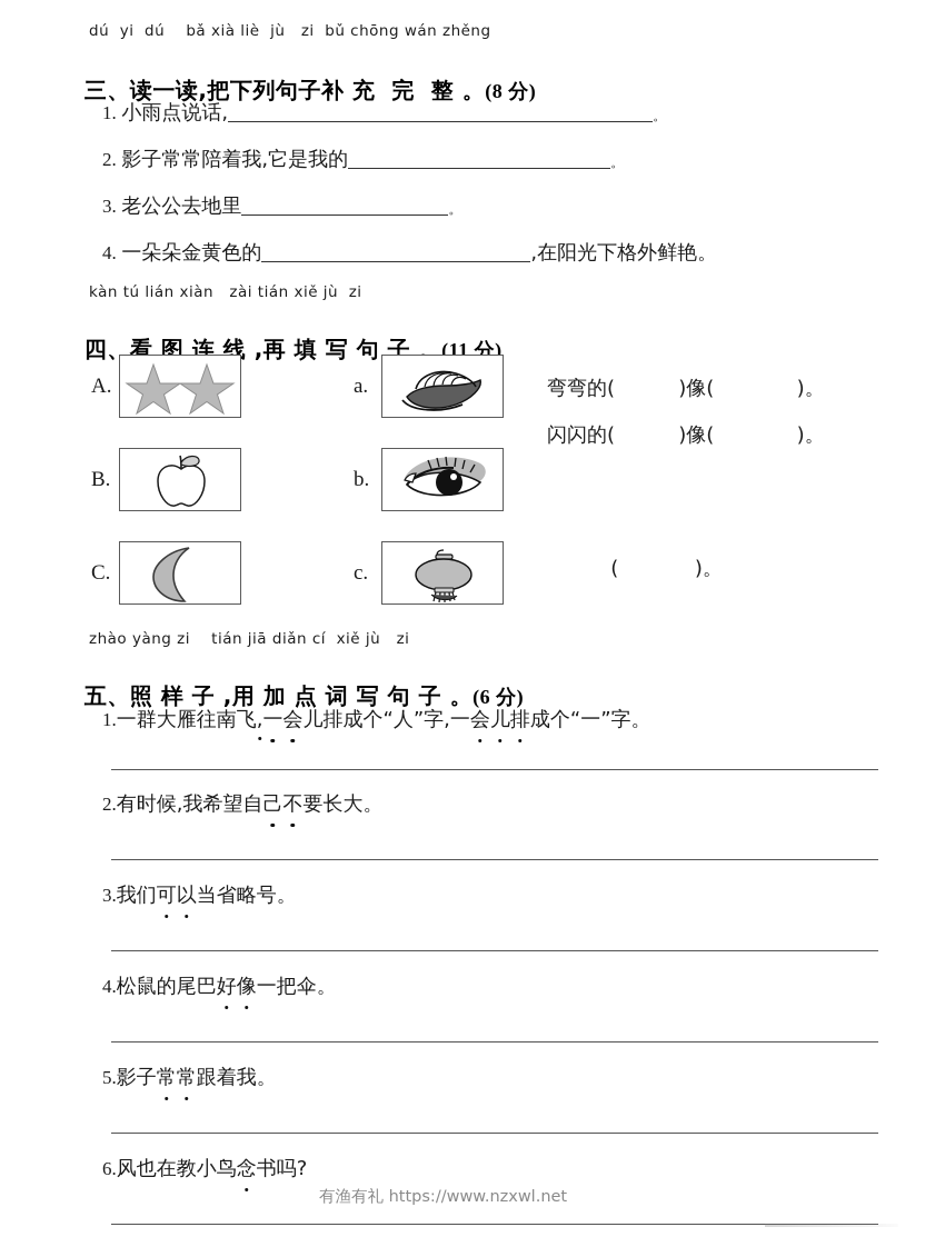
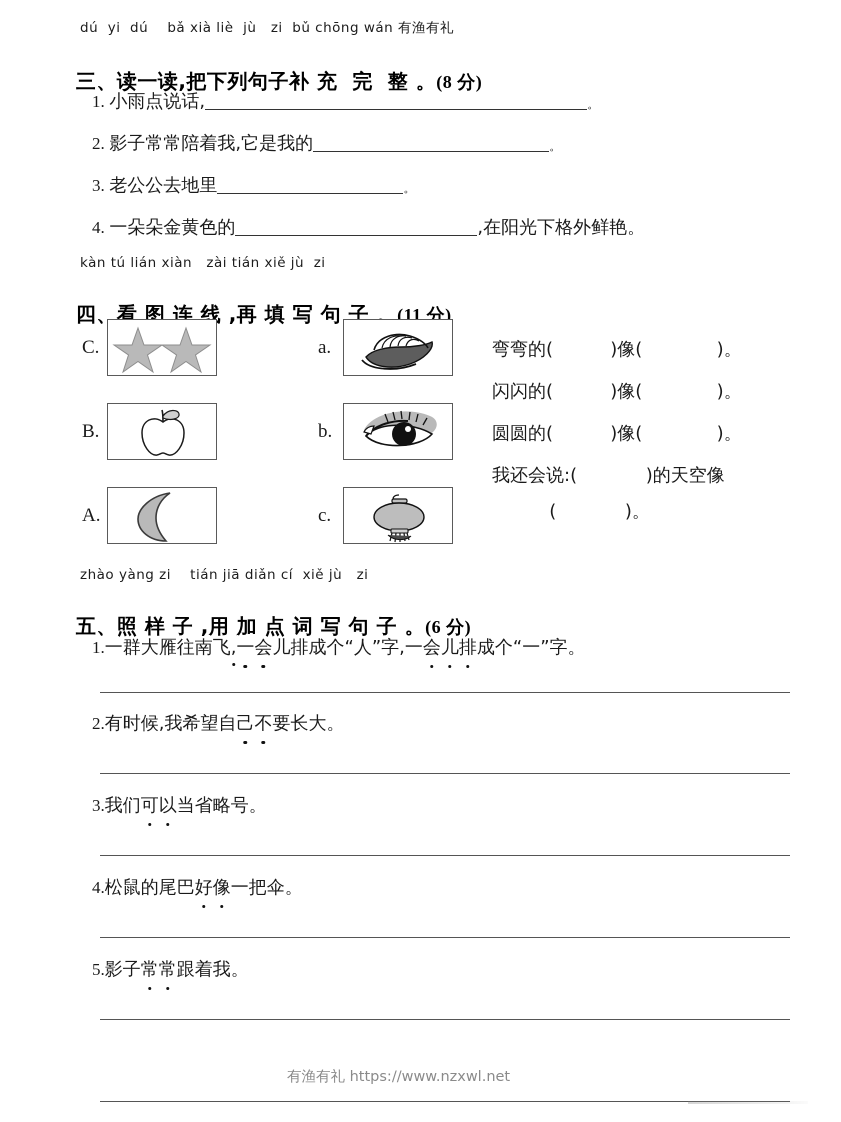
- dú yi dú bǎ xià liè jù zi bǔ chōng wán zhěng
+ dú yi dú bǎ xià liè jù zi bǔ chōng wán 有渔有礼
  三、读一读,把下列句子补 充 完 整 。(8 分)
  1. 小雨点说话, 。
  2. 影子常常陪着我,它是我的 。
  3. 老公公去地里 。
  4. 一朵朵金黄色的 ,在阳光下格外鲜艳。
  kàn tú lián xiàn zài tián xiě jù zi
  四、看 图 连 线 ,再 填 写 句 子 。(11 分)
- A.
+ C.
  B.
- C.
+ A.
  a.
  b.
  c.
  弯弯的( )像( )。
  闪闪的( )像( )。
+ 圆圆的( )像( )。
+ 我还会说:( )的天空像
  ( )。
  zhào yàng zi tián jiā diǎn cí xiě jù zi
  五、照 样 子 ,用 加 点 词 写 句 子 。(6 分)
  1.一群大雁往南飞,一会儿排成个“人”字,一会儿排成个“一”字。
  2.有时候,我希望自己不要长大。
  3.我们可以当省略号。
  4.松鼠的尾巴好像一把伞。
  5.影子常常跟着我。
- 6.风也在教小鸟念书吗?
  有渔有礼 https://www.nzxwl.net
